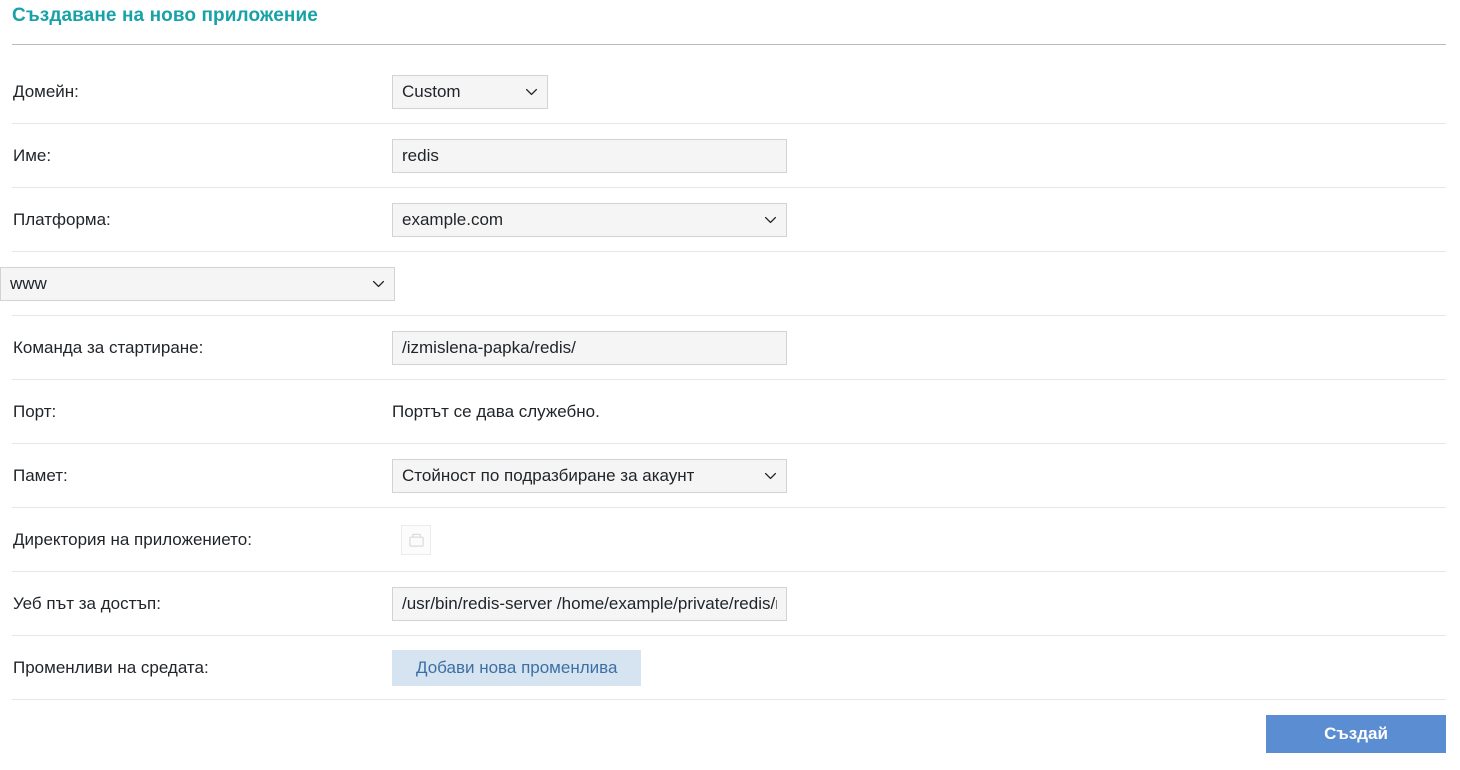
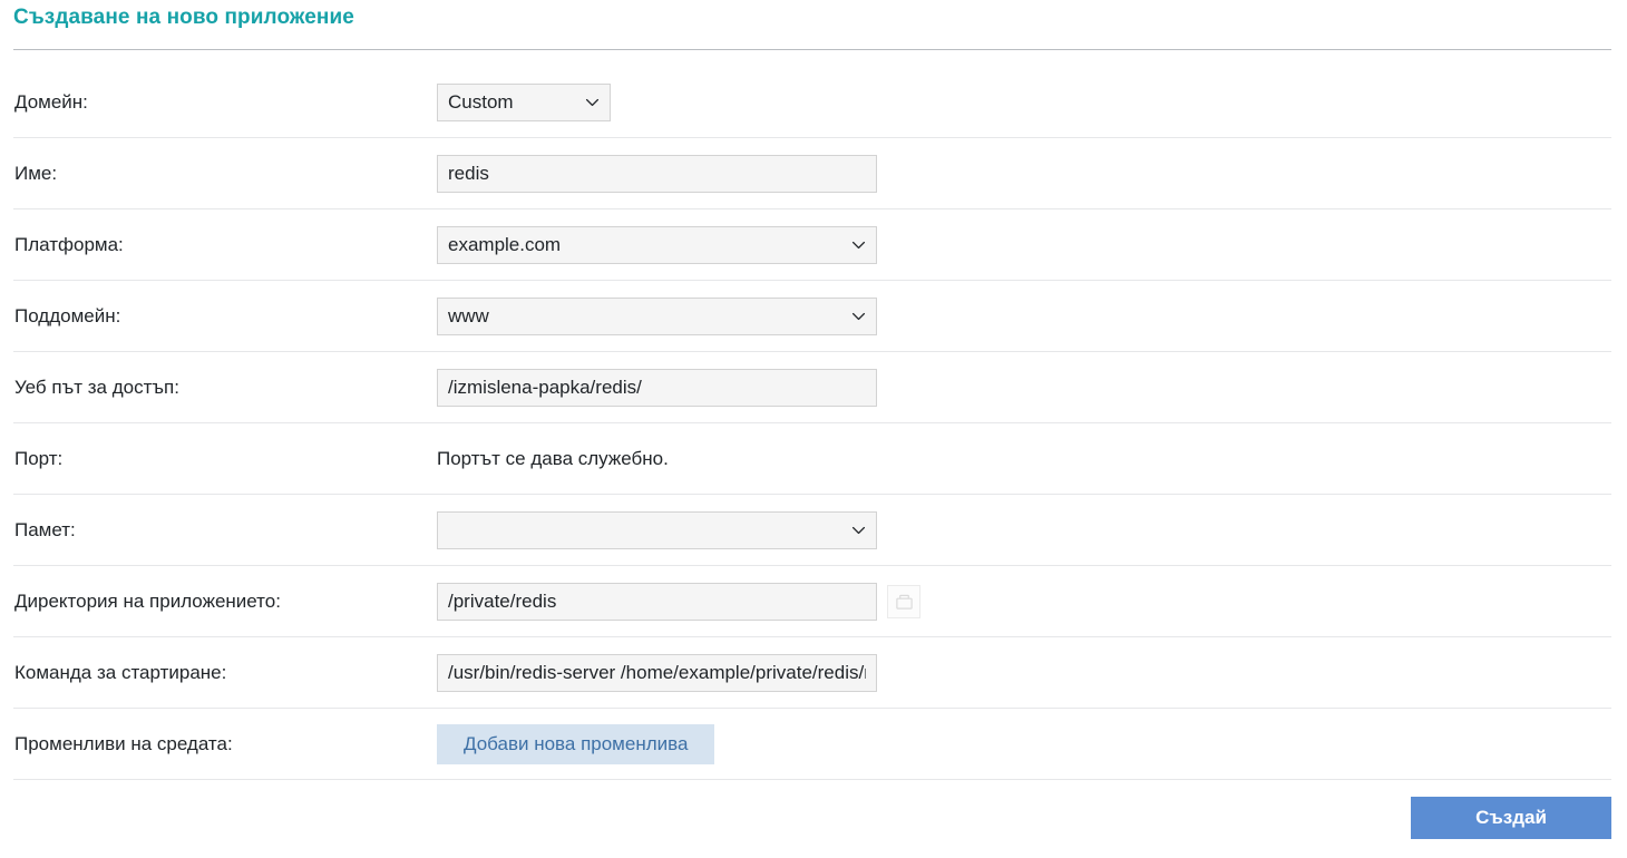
  Създаване на ново приложение
  Домейн:
  Custom
  Име:
  redis
  Платформа:
  example.com
+ Поддомейн:
  www
- Команда за стартиране:
+ Уеб път за достъп:
  /izmislena-papka/redis/
  Порт:
  Портът се дава служебно.
  Памет:
- Стойност по подразбиране за акаунт
  Директория на приложението:
+ /private/redis
- Уеб път за достъп:
+ Команда за стартиране:
  /usr/bin/redis-server /home/example/private/redis/
  Променливи на средата:
  Добави нова променлива
  Създай
